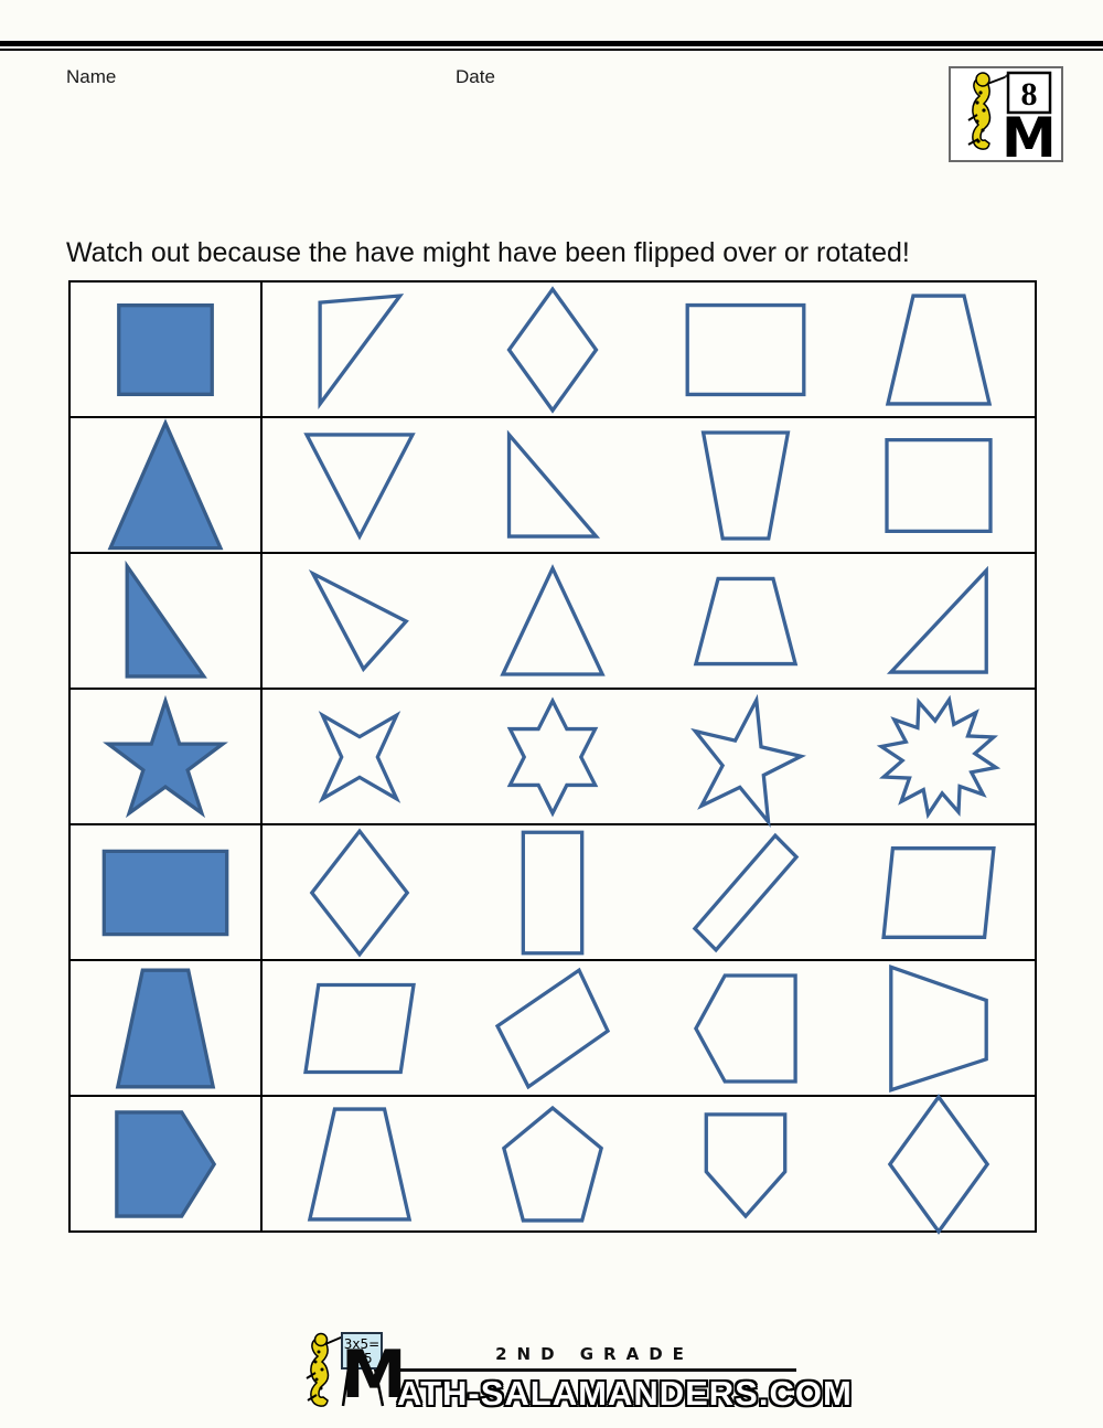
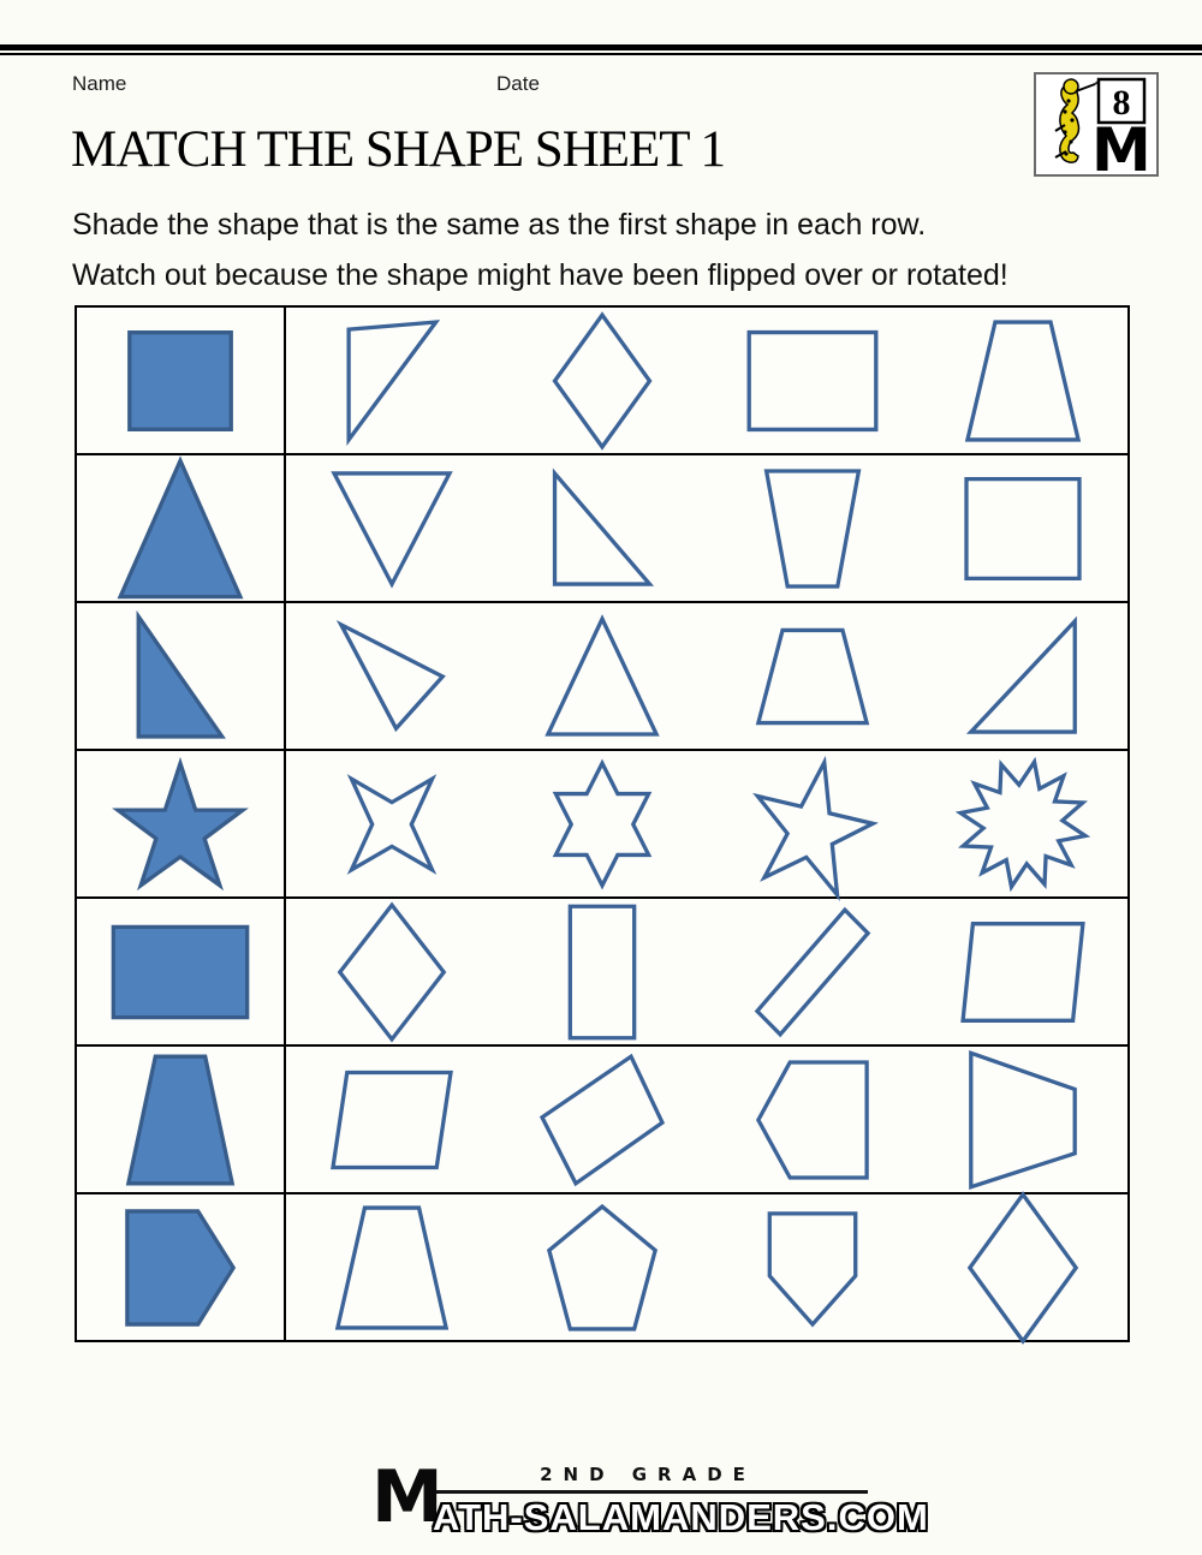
  Name
  Date
  8
  M
+ MATCH THE SHAPE SHEET 1
+ Shade the shape that is the same as the first shape in each row.
- Watch out because the have might have been flipped over or rotated!
+ Watch out because the shape might have been flipped over or rotated!
- 3x5=
- 15
  2ND GRADE
  M
  ATH-SALAMANDERS.COM
